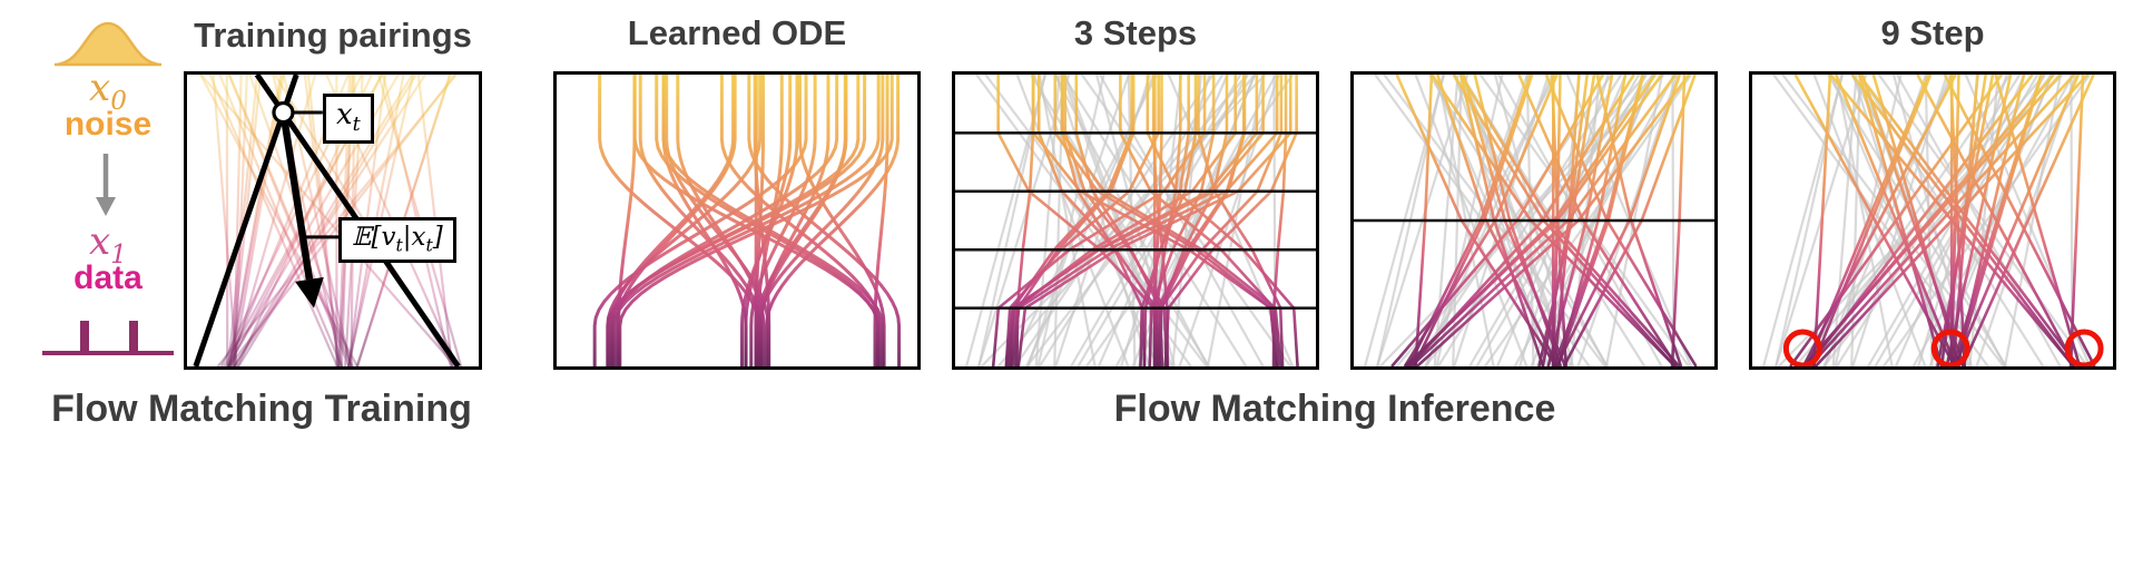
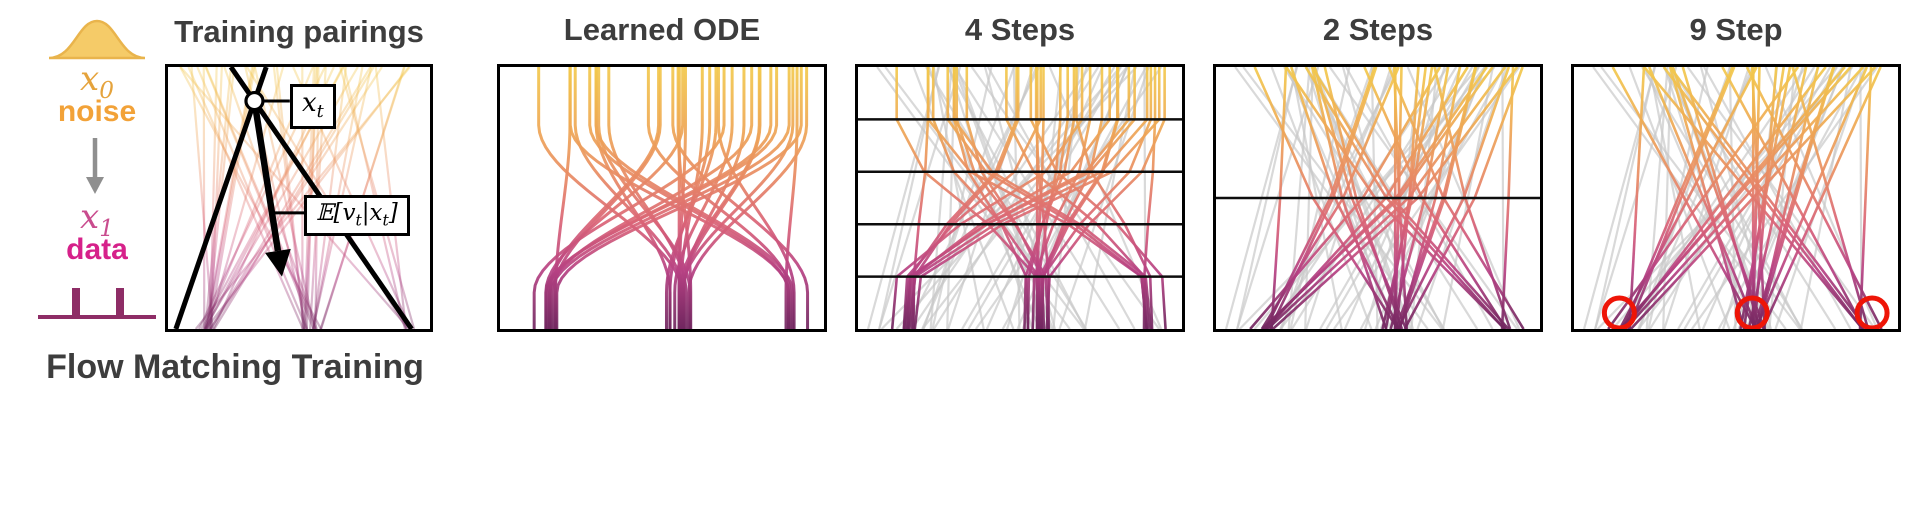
  x0
  noise
  x1
  data
  Training pairings
  xt
  𝔼[vt|xt]
  Flow Matching Training
  Learned ODE
- 3 Steps
+ 4 Steps
+ 2 Steps
  9 Step
- Flow Matching Inference
